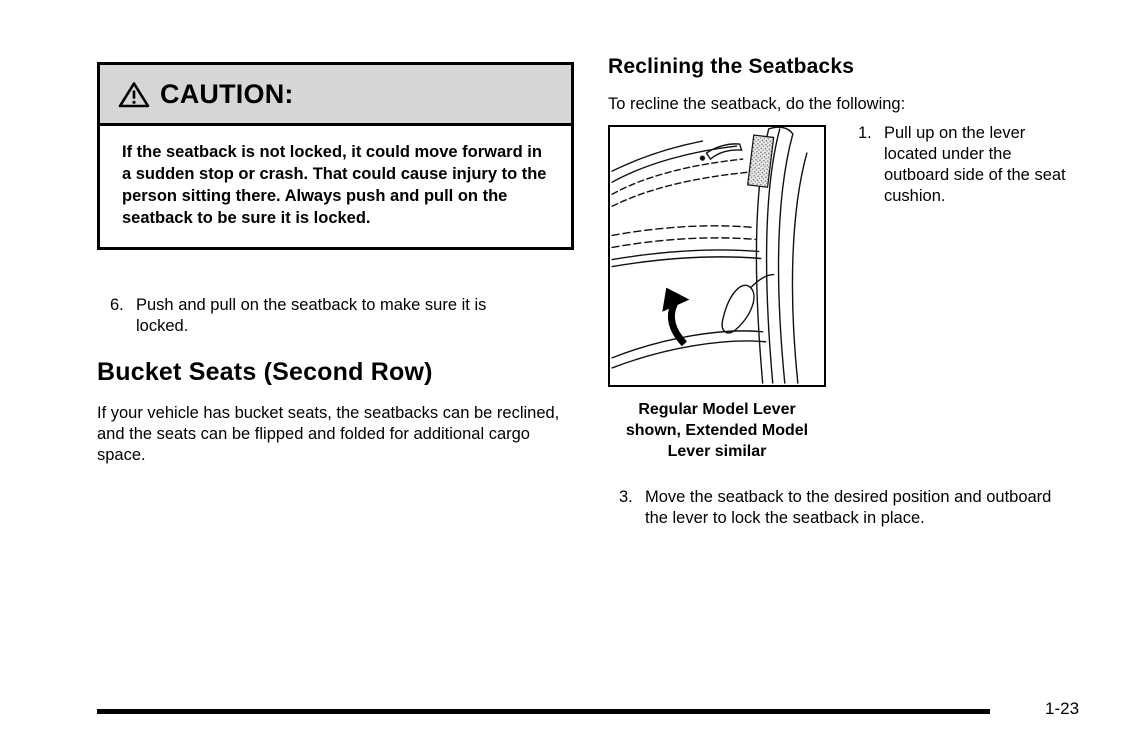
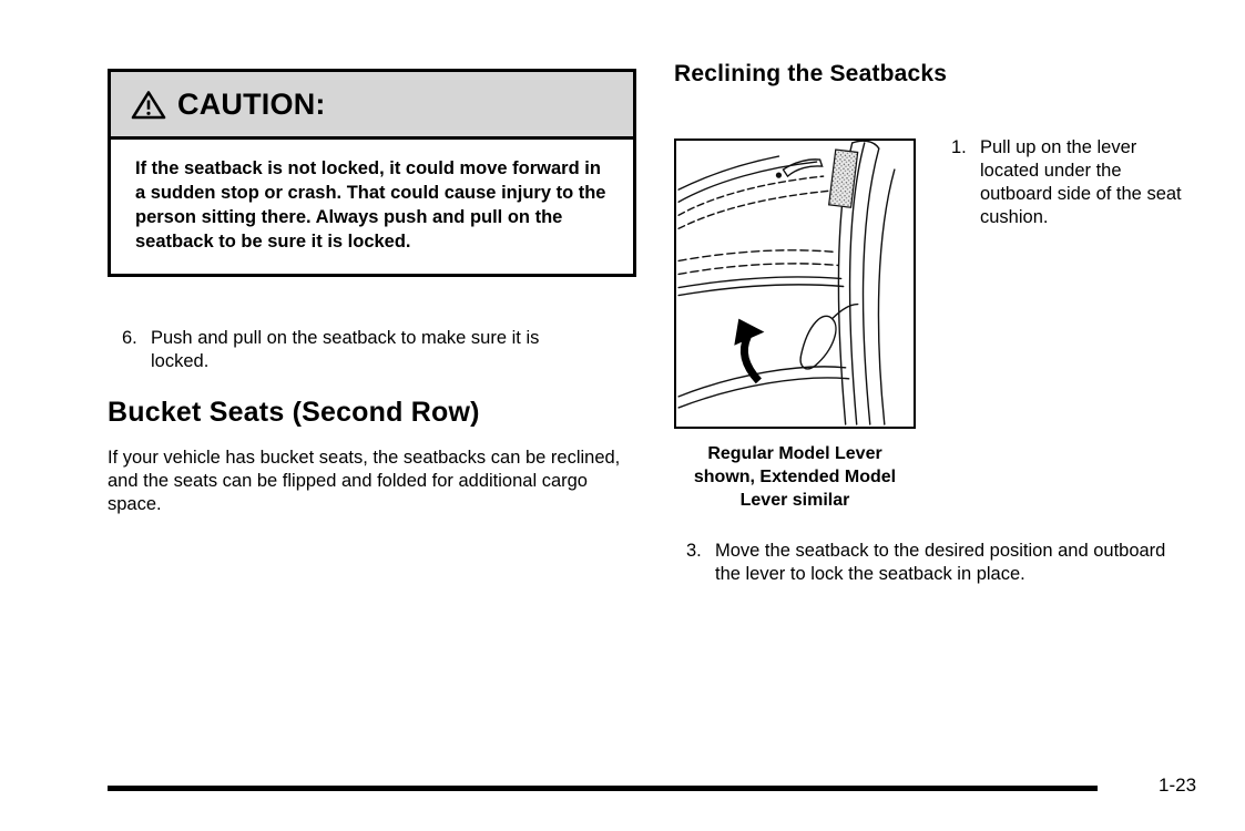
  CAUTION:
  If the seatback is not locked, it could move forward in a sudden stop or crash. That could cause injury to the person sitting there. Always push and pull on the seatback to be sure it is locked.
  6.
  Push and pull on the seatback to make sure it is locked.
  Bucket Seats (Second Row)
  If your vehicle has bucket seats, the seatbacks can be reclined, and the seats can be flipped and folded for additional cargo space.
  Reclining the Seatbacks
- To recline the seatback, do the following:
  Regular Model Lever
  shown, Extended Model
  Lever similar
  1.
  Pull up on the lever located under the outboard side of the seat cushion.
  3.
  Move the seatback to the desired position and outboard the lever to lock the seatback in place.
  1-23
